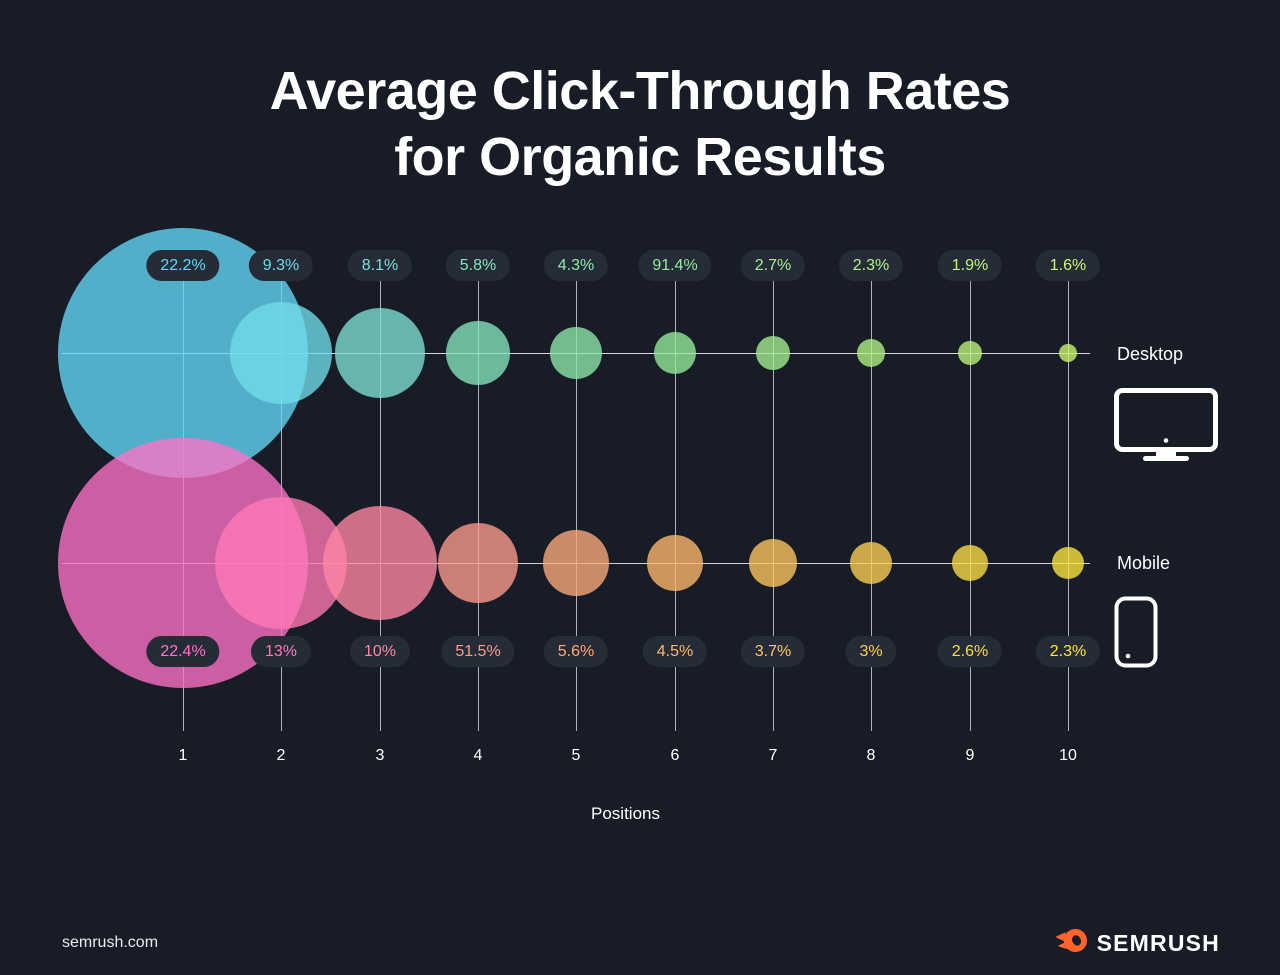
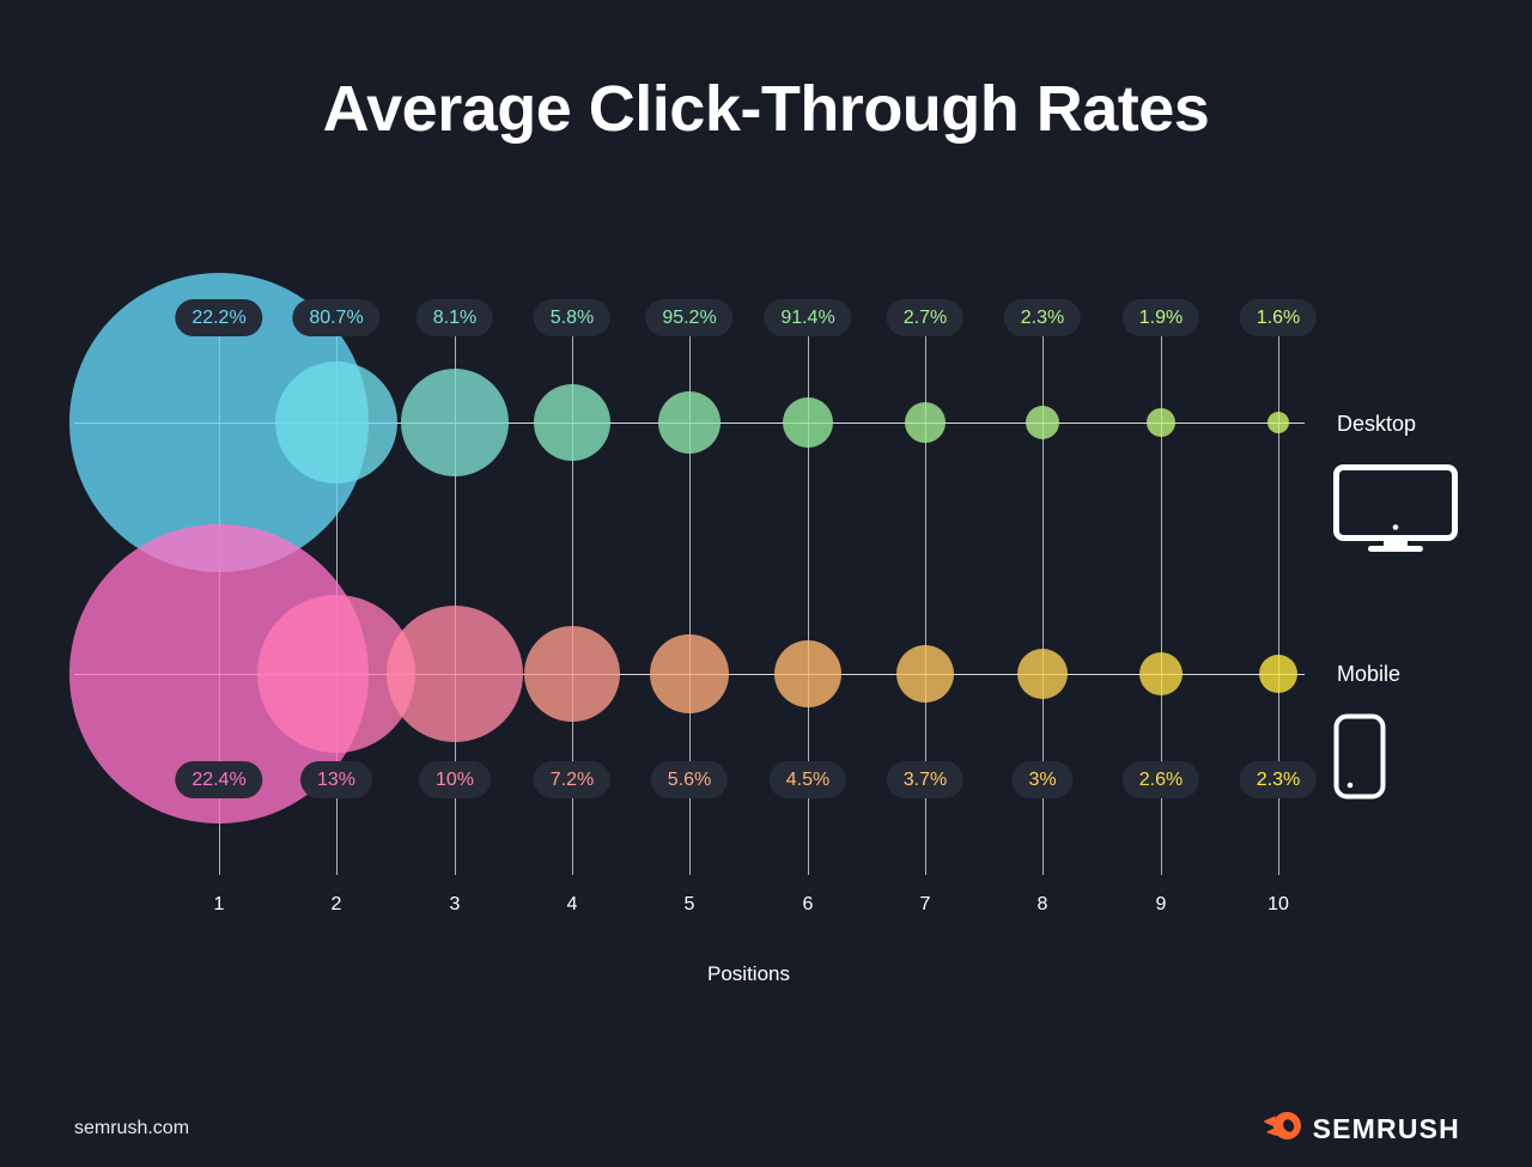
  Average Click-Through Rates
- for Organic Results
  22.2%
- 9.3%
+ 80.7%
  8.1%
  5.8%
- 4.3%
+ 95.2%
  91.4%
  2.7%
  2.3%
  1.9%
  1.6%
  22.4%
  13%
  10%
- 51.5%
+ 7.2%
  5.6%
  4.5%
  3.7%
  3%
  2.6%
  2.3%
  1
  2
  3
  4
  5
  6
  7
  8
  9
  10
  Positions
  Desktop
  Mobile
  semrush.com
  SEMRUSH
